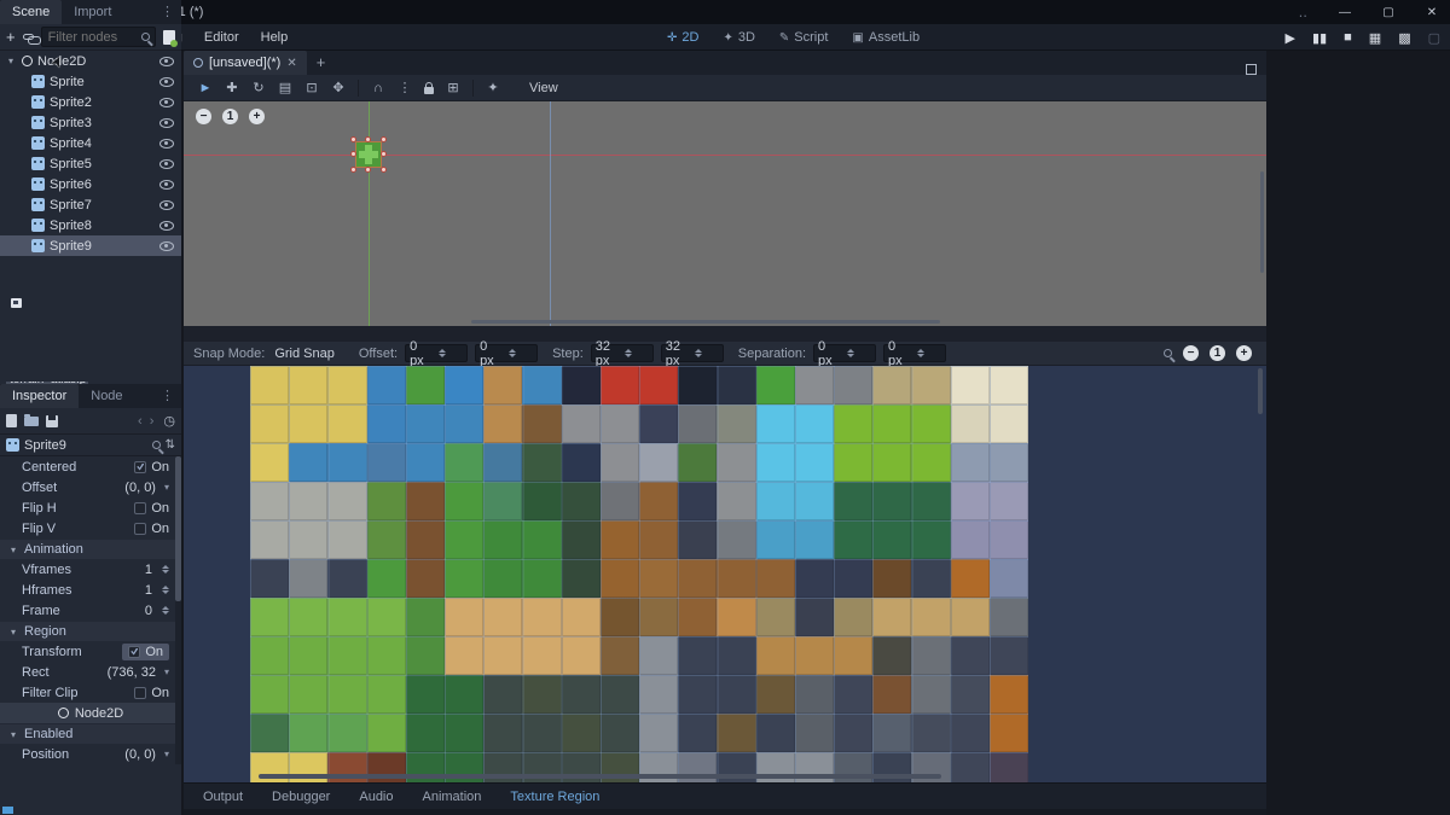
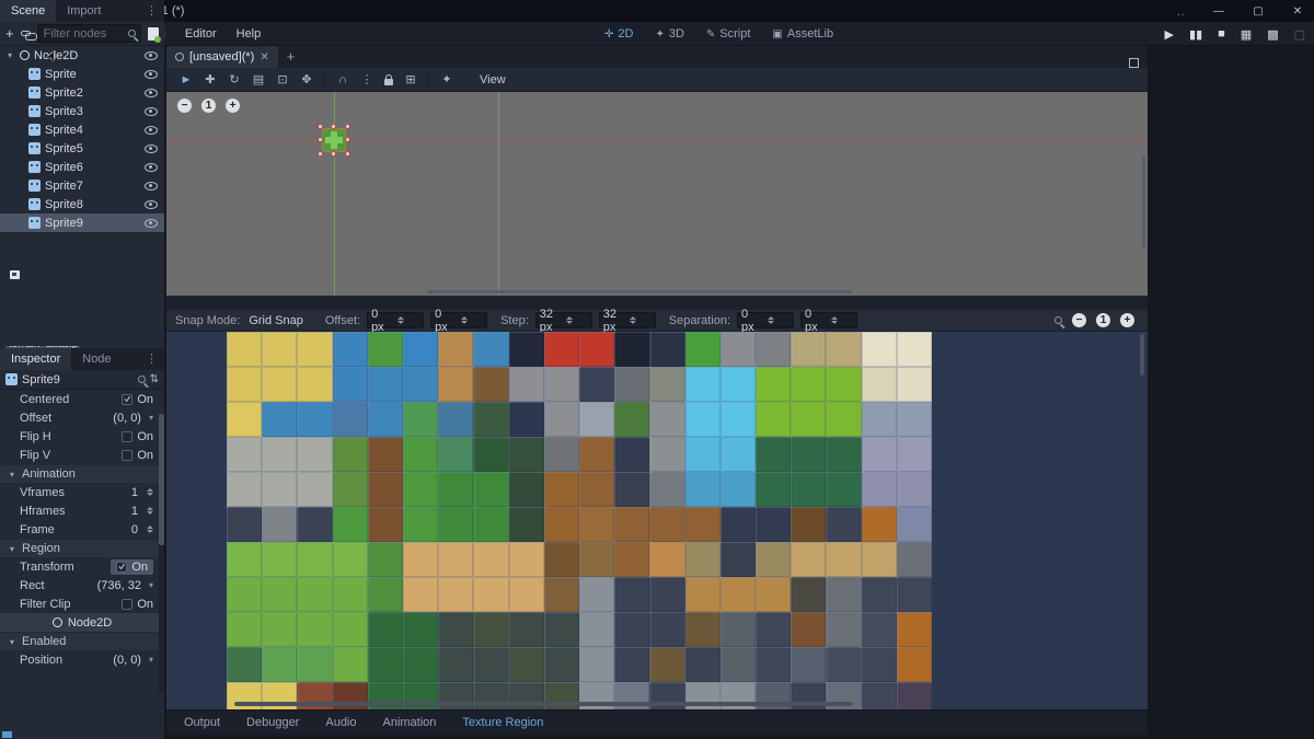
  ‥
  —
  ▢
  ✕
  Editor
  Help
  ✛
  2D
  ✦
  3D
  ✎
  Script
  ▣
  AssetLib
  ▶
  ▮▮
  ■
  ▦
  ▩
  ▢
  [unsaved](*)
  ✕
  +
  ►
  ✚
  ↻
  ▤
  ⊡
  ✥
  ∩
  ⋮
  ⊞
  ✦
  View
  −
  1
  +
  Snap Mode:
  Grid Snap
  Offset:
  0 px
  0 px
  Step:
  32 px
  32 px
  Separation:
  0 px
  0 px
  −
  1
  +
  Output
  Debugger
  Audio
  Animation
  Texture Region
  Scene
  Import
  ⋮
  +
  Filter nodes
  ▾
  Node2D
  Sprite
  Sprite2
  Sprite3
  Sprite4
  Sprite5
  Sprite6
  Sprite7
  Sprite8
  Sprite9
  Inspector
  Node
  ⋮
- ‹
- ›
- ◷
  Sprite9
  ⇅
  Centered
  On
  Offset
  (0, 0)
  ▾
  Flip H
  On
  Flip V
  On
  ▾
  Animation
  Vframes
  1
  Hframes
  1
  Frame
  0
  ▾
  Region
  Transform
  On
  Rect
  (736, 32
  ▾
  Filter Clip
  On
  Node2D
  ▾
  Enabled
  Position
  (0, 0)
  ▾
